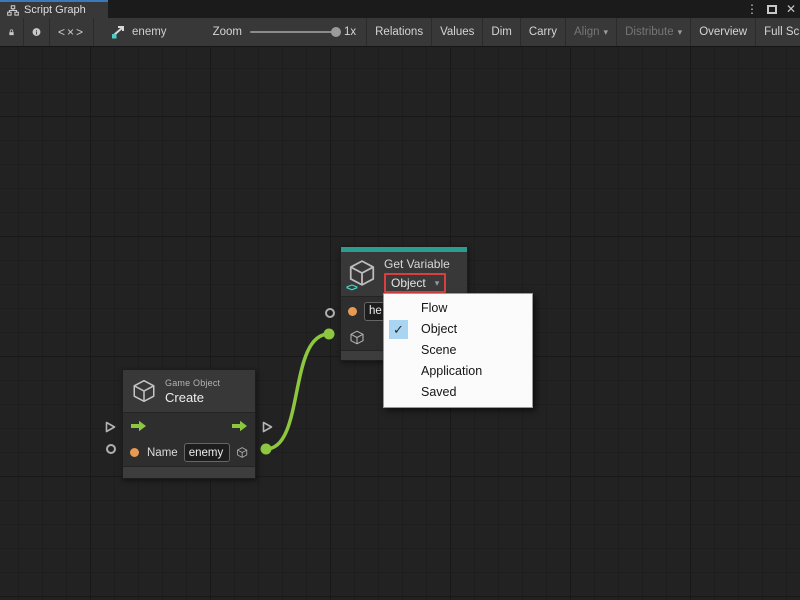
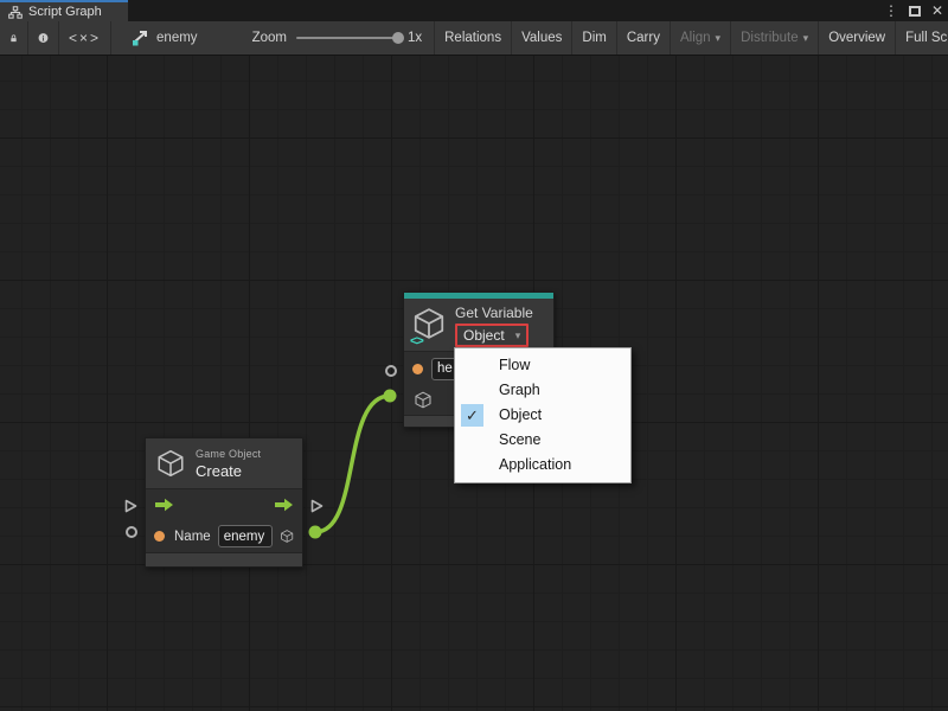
  Script Graph
  ⋮
  ✕
  <×>
  enemy
  Zoom
  1x
  Relations
  Values
  Dim
  Carry
  Align
  ▾
  Distribute
  ▾
  Overview
  <>
  Get Variable
  Object
  ▾
  he
  Game Object
  Create
  Name
  enemy
  Flow
+ Graph
  ✓
  Object
  Scene
  Application
- Saved
